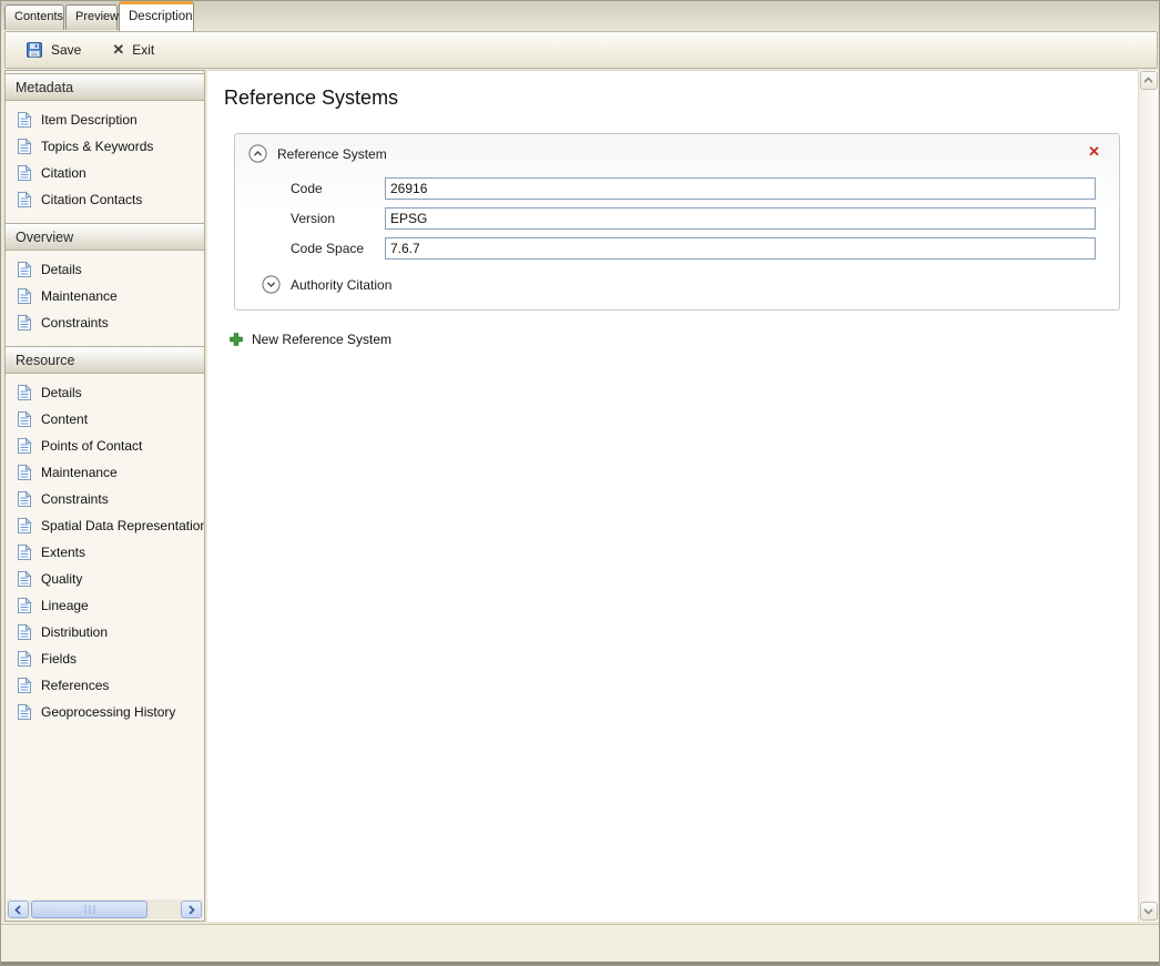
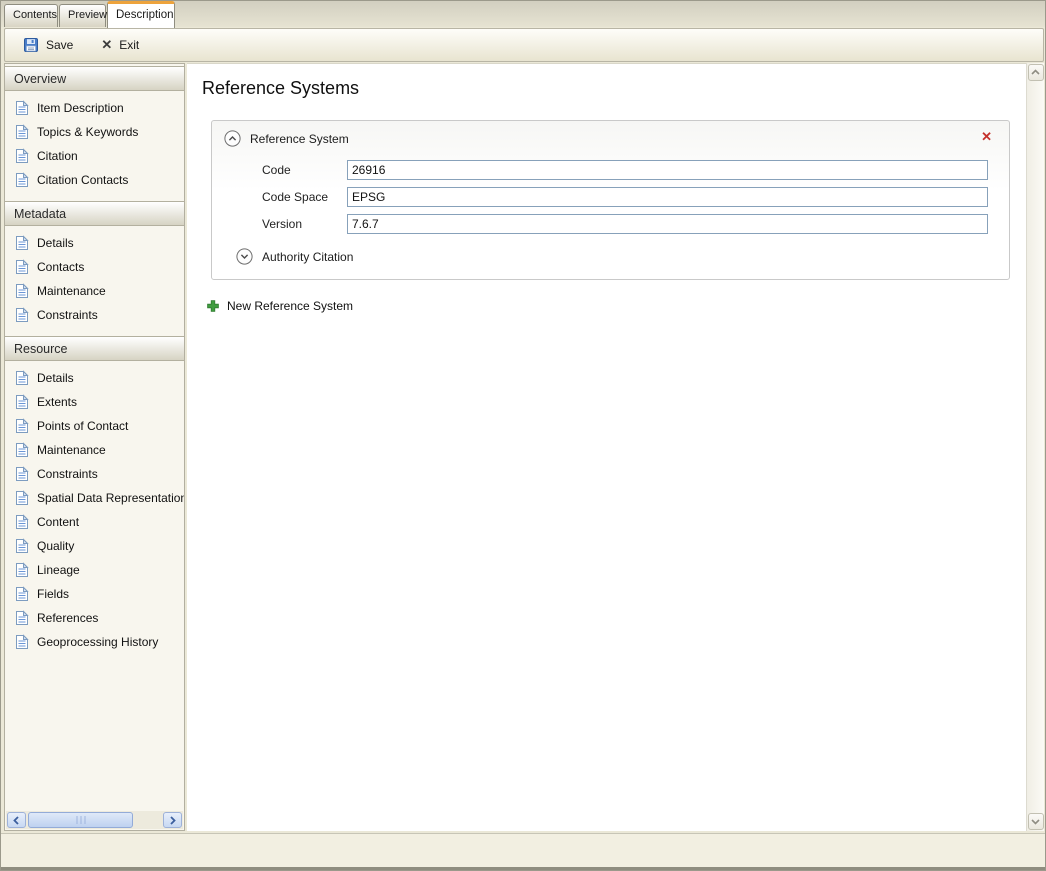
  Contents
  Preview
  Description
  Save
  ✕
  Exit
- Metadata
+ Overview
  Item Description
  Topics & Keywords
  Citation
  Citation Contacts
- Overview
+ Metadata
  Details
+ Contacts
  Maintenance
  Constraints
  Resource
  Details
- Content
+ Extents
  Points of Contact
  Maintenance
  Constraints
  Spatial Data Representation
- Extents
+ Content
  Quality
  Lineage
- Distribution
  Fields
  References
  Geoprocessing History
  Reference Systems
  Reference System
  ✕
  Code
  26916
- Version
+ Code Space
  EPSG
- Code Space
+ Version
  7.6.7
  Authority Citation
  New Reference System
